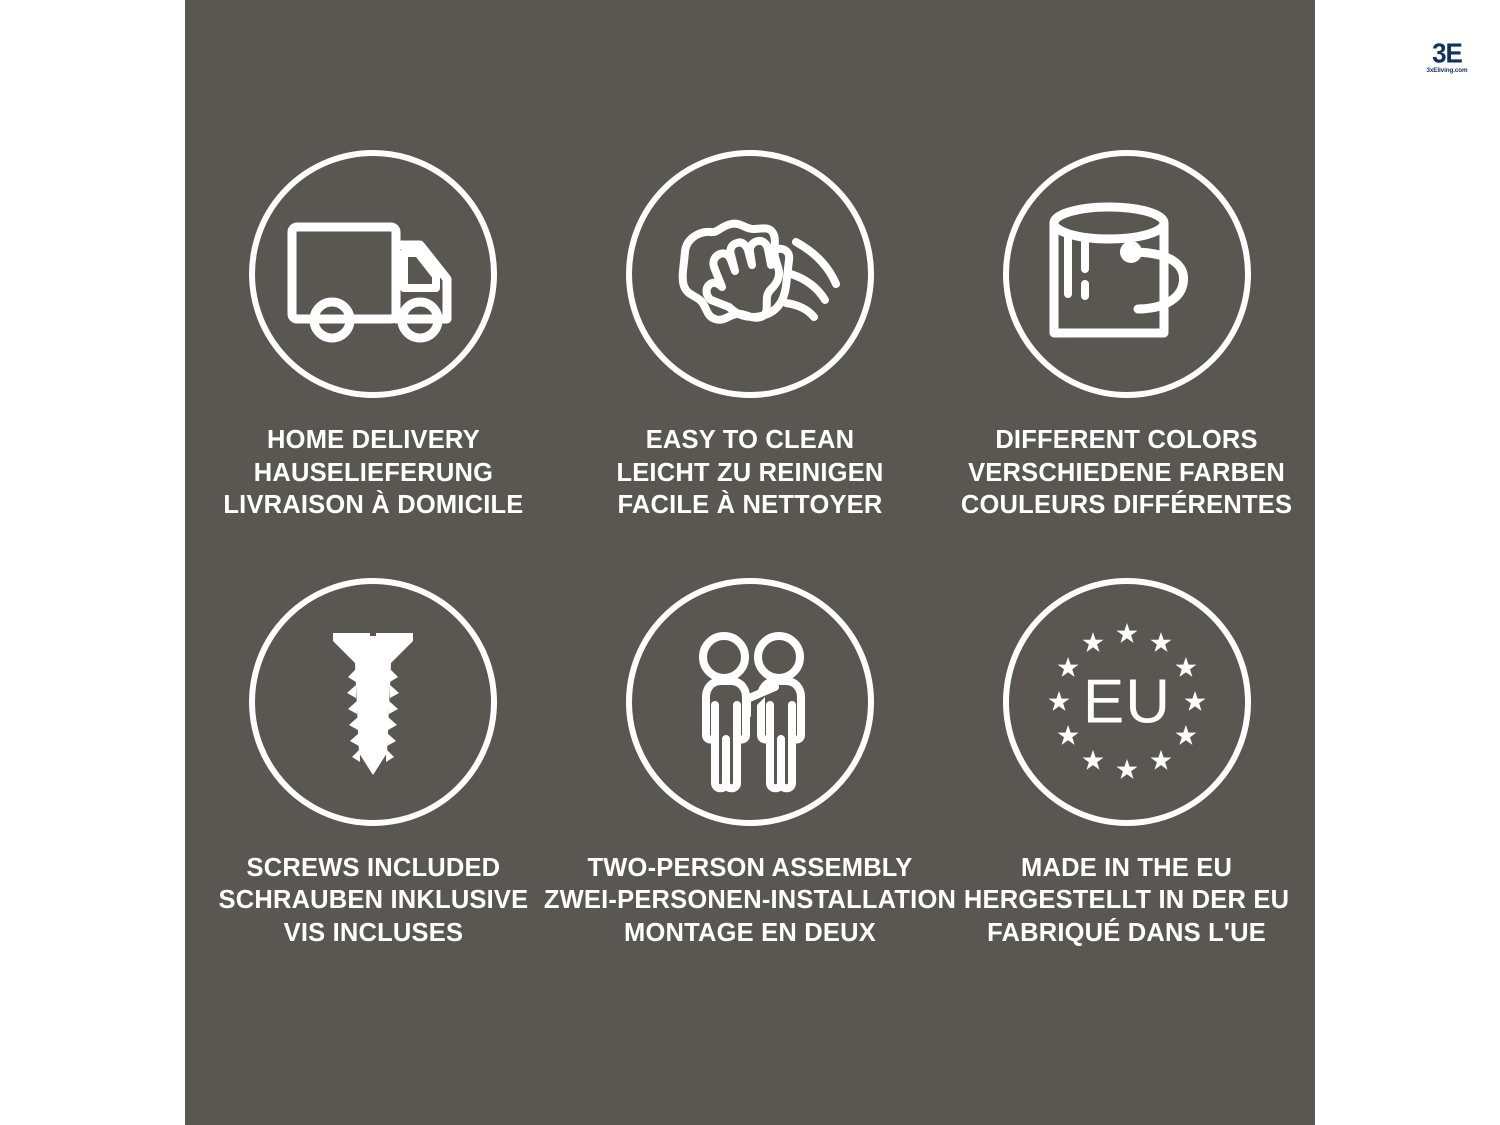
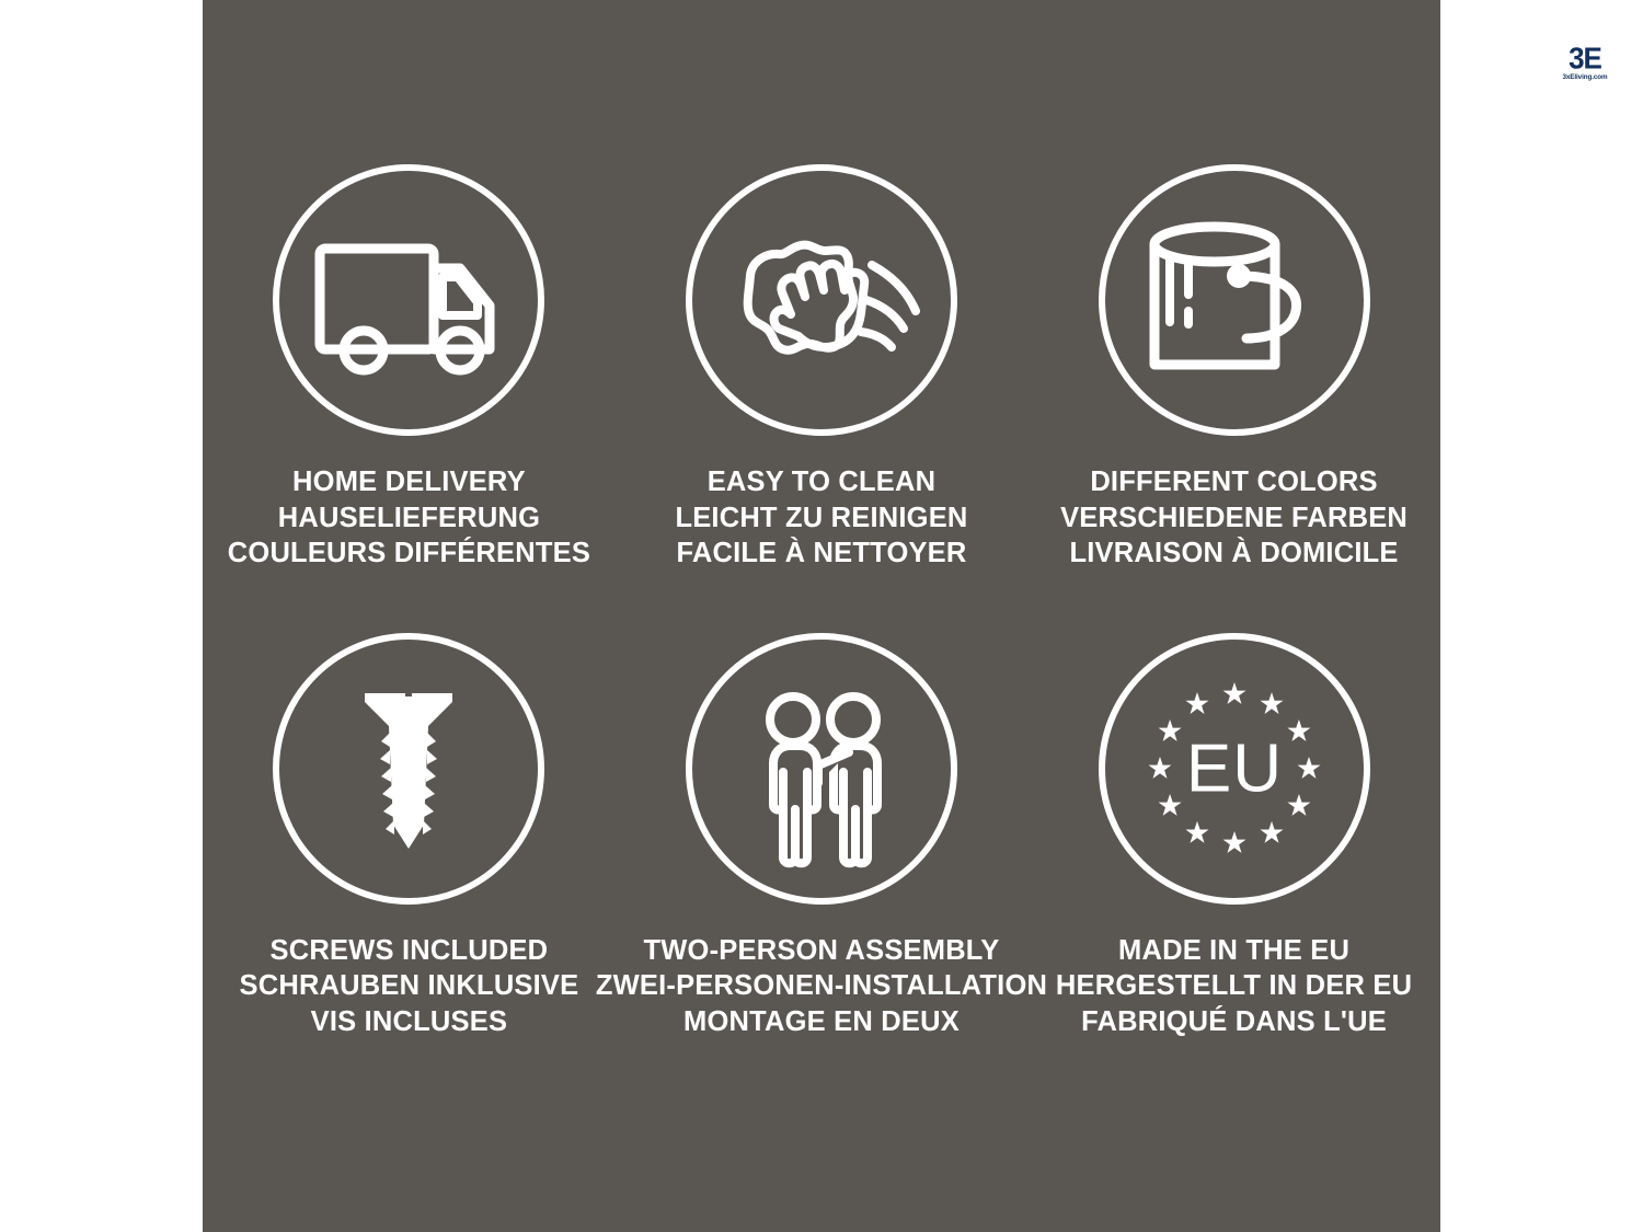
  3E
  HOME DELIVERY
  HAUSELIEFERUNG
- LIVRAISON À DOMICILE
+ COULEURS DIFFÉRENTES
  EASY TO CLEAN
  LEICHT ZU REINIGEN
  FACILE À NETTOYER
  DIFFERENT COLORS
  VERSCHIEDENE FARBEN
- COULEURS DIFFÉRENTES
+ LIVRAISON À DOMICILE
  SCREWS INCLUDED
  SCHRAUBEN INKLUSIVE
  VIS INCLUSES
  TWO-PERSON ASSEMBLY
  ZWEI-PERSONEN-INSTALLATION
  MONTAGE EN DEUX
  EU
  MADE IN THE EU
  HERGESTELLT IN DER EU
  FABRIQUÉ DANS L'UE
